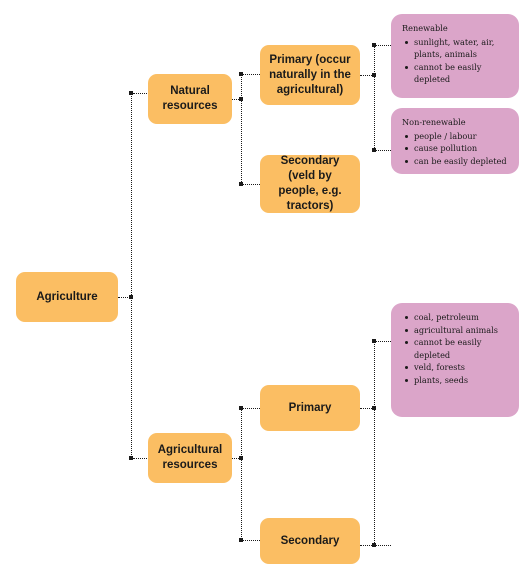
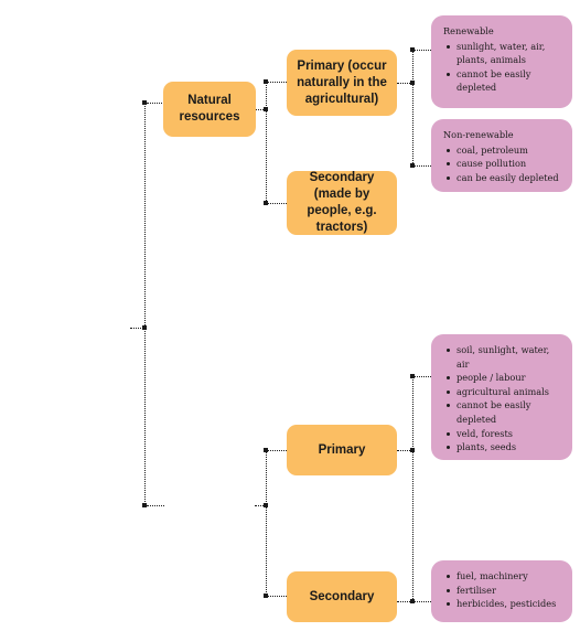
- Agriculture
  Natural resources
- Agricultural resources
  Primary (occur naturally in the agricultural)
- Secondary (veld by people, e.g. tractors)
+ Secondary (made by people, e.g. tractors)
  Primary
  Secondary
  Renewable
  sunlight, water, air, plants, animals
  cannot be easily depleted
  Non-renewable
- people / labour
+ coal, petroleum
  cause pollution
  can be easily depleted
+ soil, sunlight, water, air
- coal, petroleum
+ people / labour
  agricultural animals
  cannot be easily depleted
  veld, forests
  plants, seeds
+ fuel, machinery
+ fertiliser
+ herbicides, pesticides
